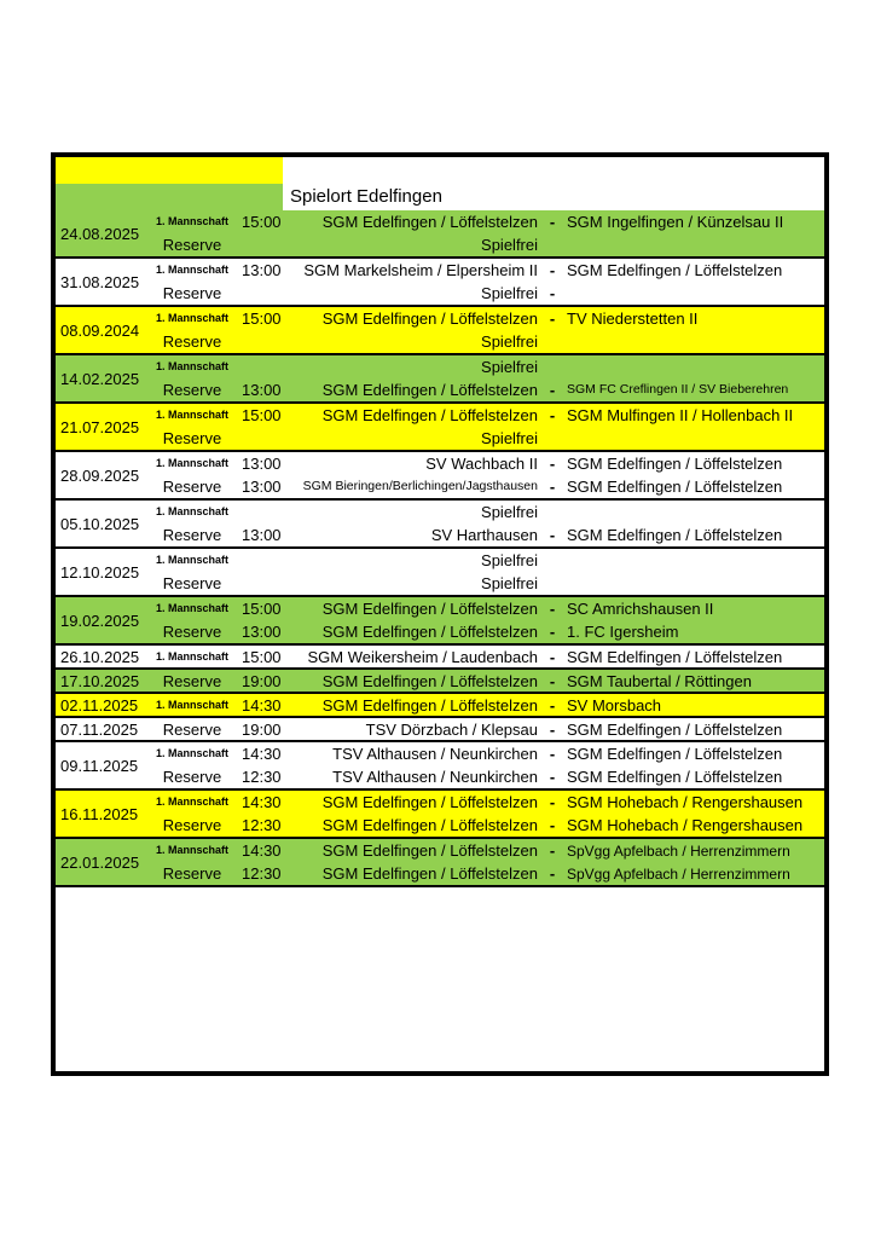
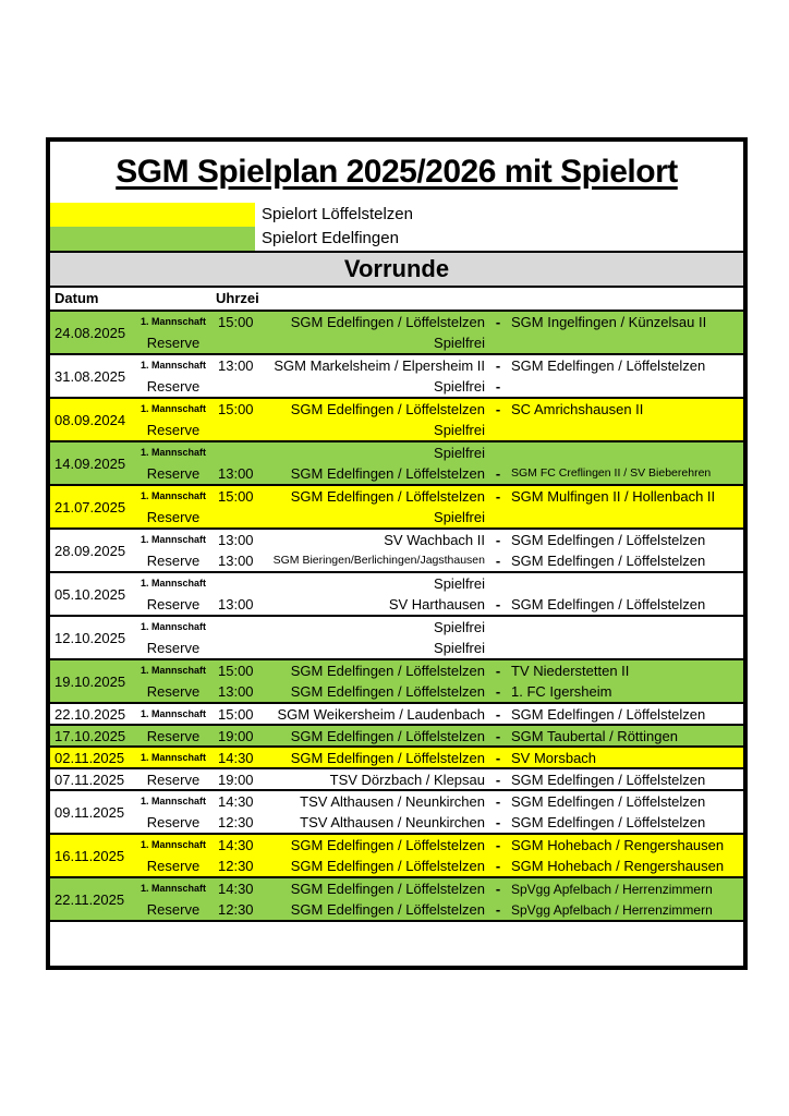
+ SGM Spielplan 2025/2026 mit Spielort
+ Spielort Löffelstelzen
  Spielort Edelfingen
+ Vorrunde
+ Datum
+ Uhrzei
  24.08.2025
  1. Mannschaft
  15:00
  SGM Edelfingen / Löffelstelzen
  -
  SGM Ingelfingen / Künzelsau II
  Reserve
  Spielfrei
  31.08.2025
  1. Mannschaft
  13:00
  SGM Markelsheim / Elpersheim II
  -
  SGM Edelfingen / Löffelstelzen
  Reserve
  Spielfrei
  -
  08.09.2024
  1. Mannschaft
  15:00
  SGM Edelfingen / Löffelstelzen
  -
- TV Niederstetten II
+ SC Amrichshausen II
  Reserve
  Spielfrei
- 14.02.2025
+ 14.09.2025
  1. Mannschaft
  Spielfrei
  Reserve
  13:00
  SGM Edelfingen / Löffelstelzen
  -
  SGM FC Creflingen II / SV Bieberehren
  21.07.2025
  1. Mannschaft
  15:00
  SGM Edelfingen / Löffelstelzen
  -
  SGM Mulfingen II / Hollenbach II
  Reserve
  Spielfrei
  28.09.2025
  1. Mannschaft
  13:00
  SV Wachbach II
  -
  SGM Edelfingen / Löffelstelzen
  Reserve
  13:00
  SGM Bieringen/Berlichingen/Jagsthausen
  -
  SGM Edelfingen / Löffelstelzen
  05.10.2025
  1. Mannschaft
  Spielfrei
  Reserve
  13:00
  SV Harthausen
  -
  SGM Edelfingen / Löffelstelzen
  12.10.2025
  1. Mannschaft
  Spielfrei
  Reserve
  Spielfrei
- 19.02.2025
+ 19.10.2025
  1. Mannschaft
  15:00
  SGM Edelfingen / Löffelstelzen
  -
- SC Amrichshausen II
+ TV Niederstetten II
  Reserve
  13:00
  SGM Edelfingen / Löffelstelzen
  -
  1. FC Igersheim
- 26.10.2025
+ 22.10.2025
  1. Mannschaft
  15:00
  SGM Weikersheim / Laudenbach
  -
  SGM Edelfingen / Löffelstelzen
  17.10.2025
  Reserve
  19:00
  SGM Edelfingen / Löffelstelzen
  -
  SGM Taubertal / Röttingen
  02.11.2025
  1. Mannschaft
  14:30
  SGM Edelfingen / Löffelstelzen
  -
  SV Morsbach
  07.11.2025
  Reserve
  19:00
  TSV Dörzbach / Klepsau
  -
  SGM Edelfingen / Löffelstelzen
  09.11.2025
  1. Mannschaft
  14:30
  TSV Althausen / Neunkirchen
  -
  SGM Edelfingen / Löffelstelzen
  Reserve
  12:30
  TSV Althausen / Neunkirchen
  -
  SGM Edelfingen / Löffelstelzen
  16.11.2025
  1. Mannschaft
  14:30
  SGM Edelfingen / Löffelstelzen
  -
  SGM Hohebach / Rengershausen
  Reserve
  12:30
  SGM Edelfingen / Löffelstelzen
  -
  SGM Hohebach / Rengershausen
- 22.01.2025
+ 22.11.2025
  1. Mannschaft
  14:30
  SGM Edelfingen / Löffelstelzen
  -
  SpVgg Apfelbach / Herrenzimmern
  Reserve
  12:30
  SGM Edelfingen / Löffelstelzen
  -
  SpVgg Apfelbach / Herrenzimmern
